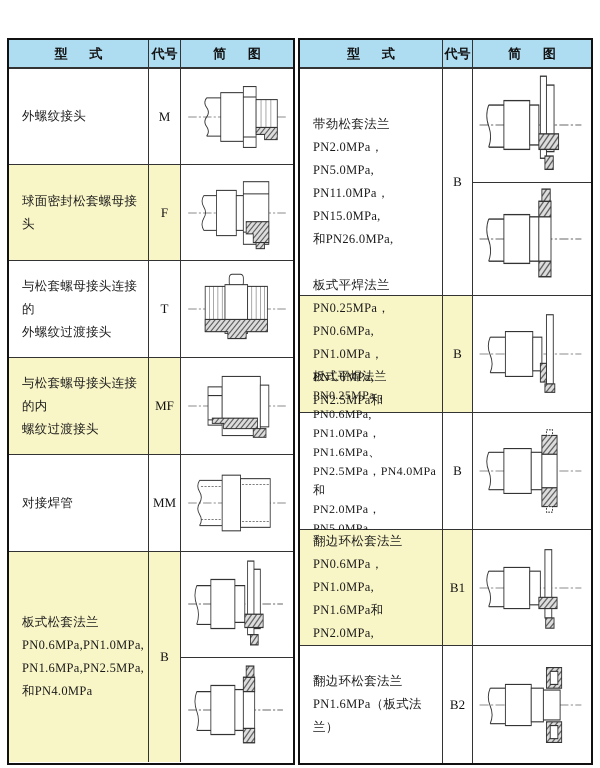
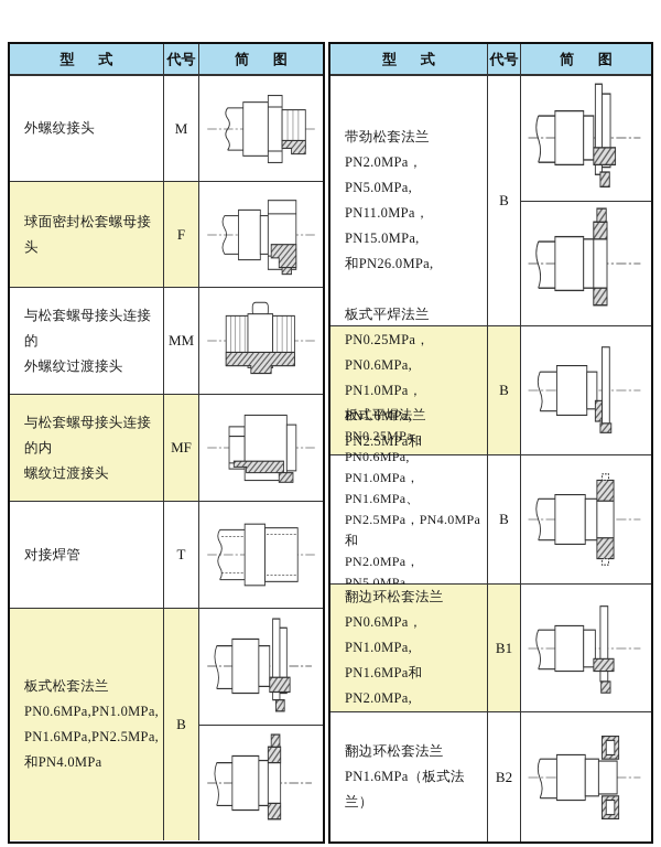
  型 式
  代号
  简 图
  外螺纹接头
  M
  球面密封松套螺母接头
  F
  与松套螺母接头连接的
  外螺纹过渡接头
- T
+ MM
  与松套螺母接头连接的内
  螺纹过渡接头
  MF
  对接焊管
- MM
+ T
  板式松套法兰
  PN0.6MPa,PN1.0MPa,
  PN1.6MPa,PN2.5MPa,
  和PN4.0MPa
  B
  型 式
  代号
  简 图
  带劲松套法兰
  PN2.0MPa，PN5.0MPa,
  PN11.0MPa，PN15.0MPa,
  和PN26.0MPa,
  B
  板式平焊法兰
  PN0.25MPa，PN0.6MPa,
  PN1.0MPa，PN1.6MPa,
  B
  板式平焊法兰
  PN0.25MPa，PN0.6MPa,
  PN1.0MPa，PN1.6MPa、
  PN2.5MPa，PN4.0MPa和
  PN2.0MPa，PN5.0MPa,
  B
  翻边环松套法兰
  PN0.6MPa，PN1.0MPa,
  PN1.6MPa和PN2.0MPa,
  B1
  翻边环松套法兰
  PN1.6MPa（板式法兰）
  B2
